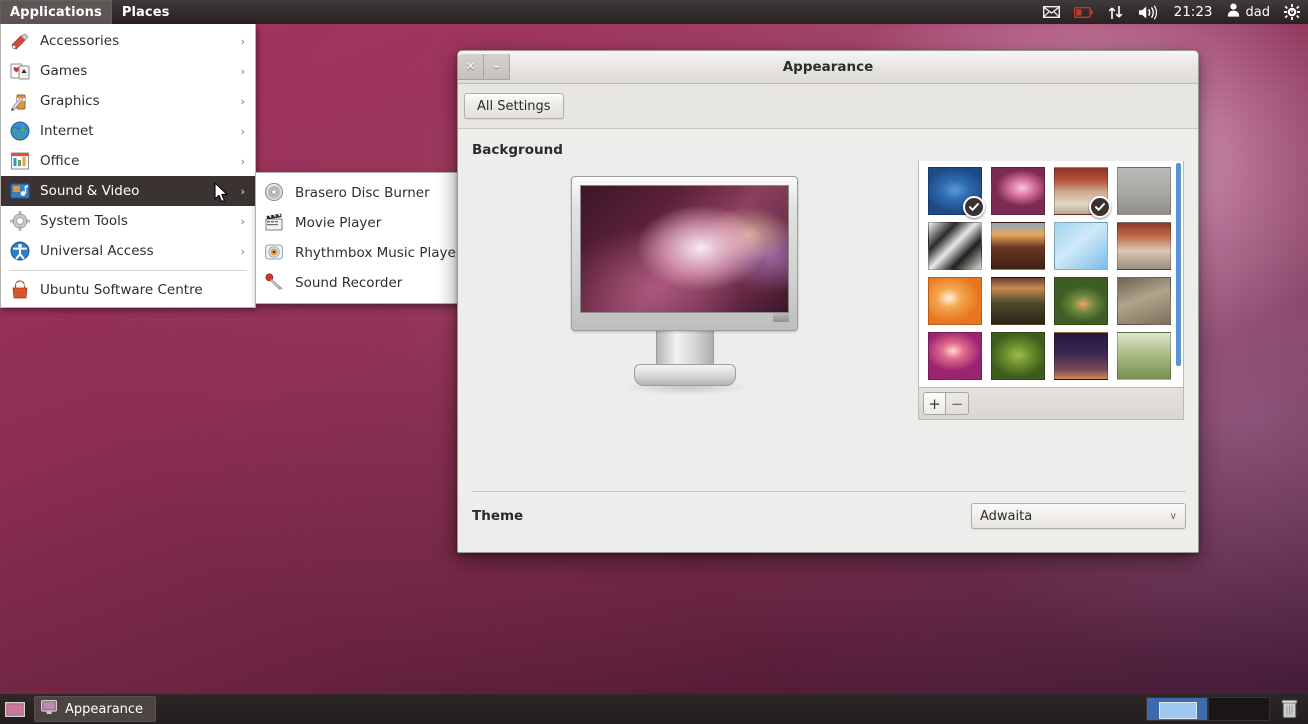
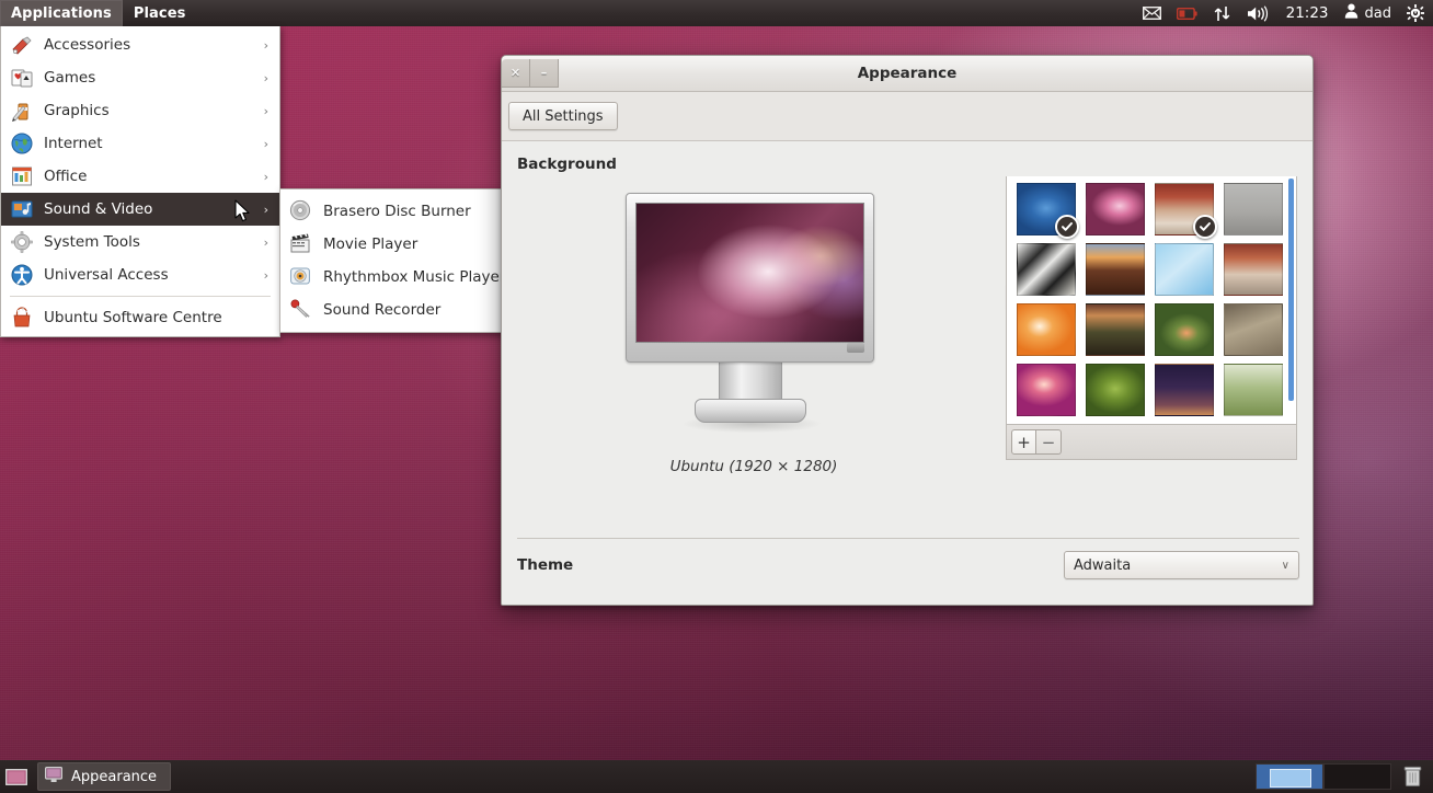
  Applications
  Places
  21:23
  dad
  Accessories
  ›
  Games
  ›
  Graphics
  ›
  Internet
  ›
  Office
  ›
  Sound & Video
  ›
  System Tools
  ›
  Universal Access
  ›
  Ubuntu Software Centre
  Brasero Disc Burner
  Movie Player
  Rhythmbox Music Playe
  Sound Recorder
  ✕
  –
  Appearance
  All Settings
  Background
  +
  −
+ Ubuntu (1920 × 1280)
  Theme
  Adwaita
  ∨
  Appearance
